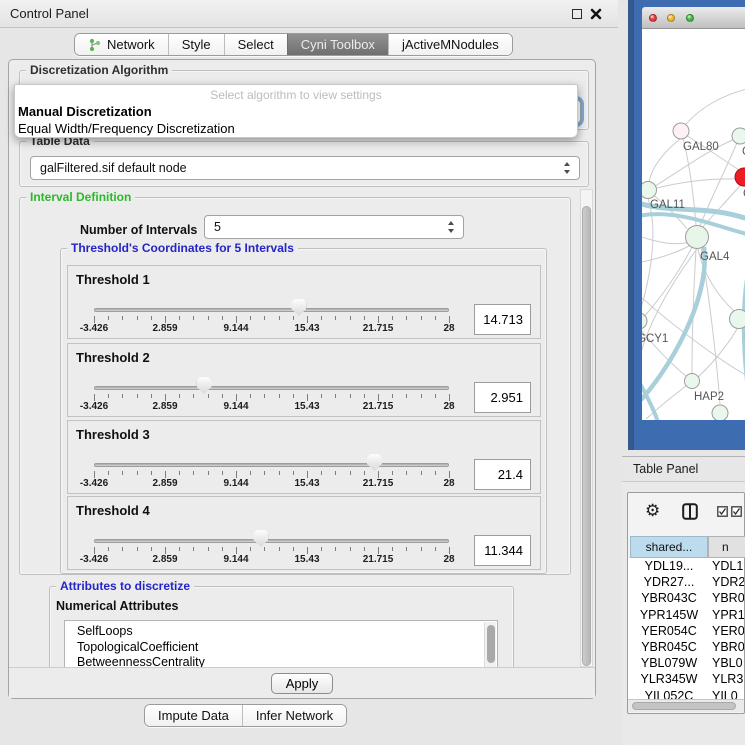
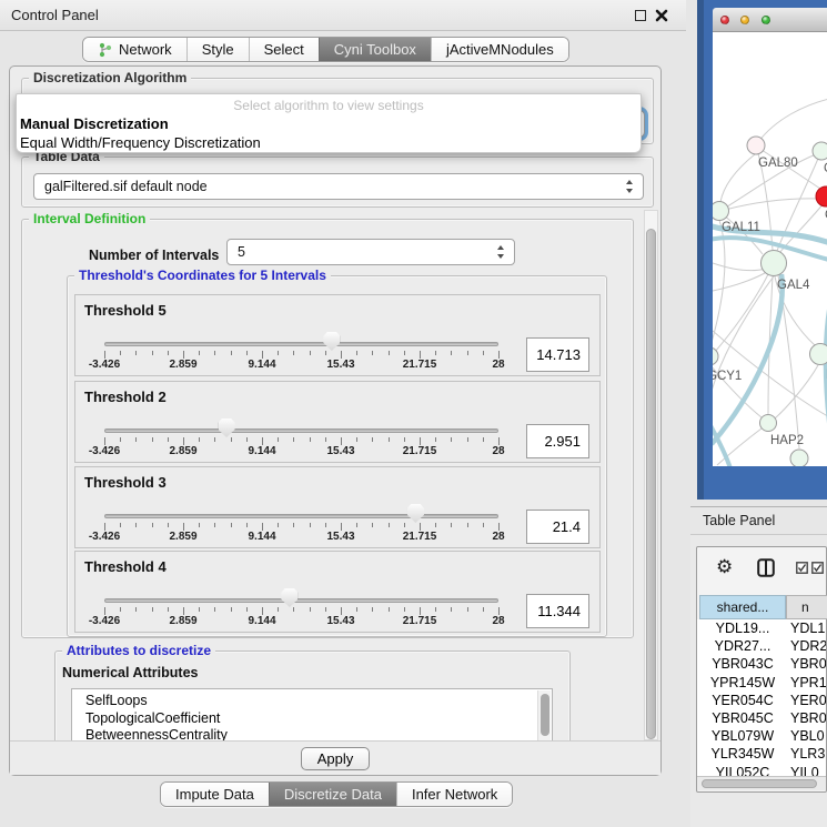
  Control Panel
  Network
  Style
  Select
  Cyni Toolbox
  jActiveMNodules
  Discretization Algorithm
  Select algorithm to view settings
  Manual Discretization
  Equal Width/Frequency Discretization
  Table Data
  galFiltered.sif default node
  Interval Definition
  Number of Intervals
  5
  Threshold's Coordinates for 5 Intervals
- Threshold 1
+ Threshold 5
  -3.426
  2.859
  9.144
  15.43
  21.715
  28
  14.713
  Threshold 2
  -3.426
  2.859
  9.144
  15.43
  21.715
  28
  2.951
  Threshold 3
  -3.426
  2.859
  9.144
  15.43
  21.715
  28
  21.4
  Threshold 4
  -3.426
  2.859
  9.144
  15.43
  21.715
  28
  11.344
  Attributes to discretize
  Numerical Attributes
  SelfLoops
  TopologicalCoefficient
  BetweennessCentrality
  Apply
  Impute Data
+ Discretize Data
  Infer Network
  GAL80
  GAL11
  GAL4
  GCY1
  HAP2
  Table Panel
  ⚙
  shared...
  n
  YDL19...
  YDL1
  YDR27...
  YDR2
  YBR043C
  YBR0
  YPR145W
  YPR1
  YER054C
  YER0
  YBR045C
  YBR0
  YBL079W
  YBL0
  YLR345W
  YLR3
  YIL052C
  YIL0
